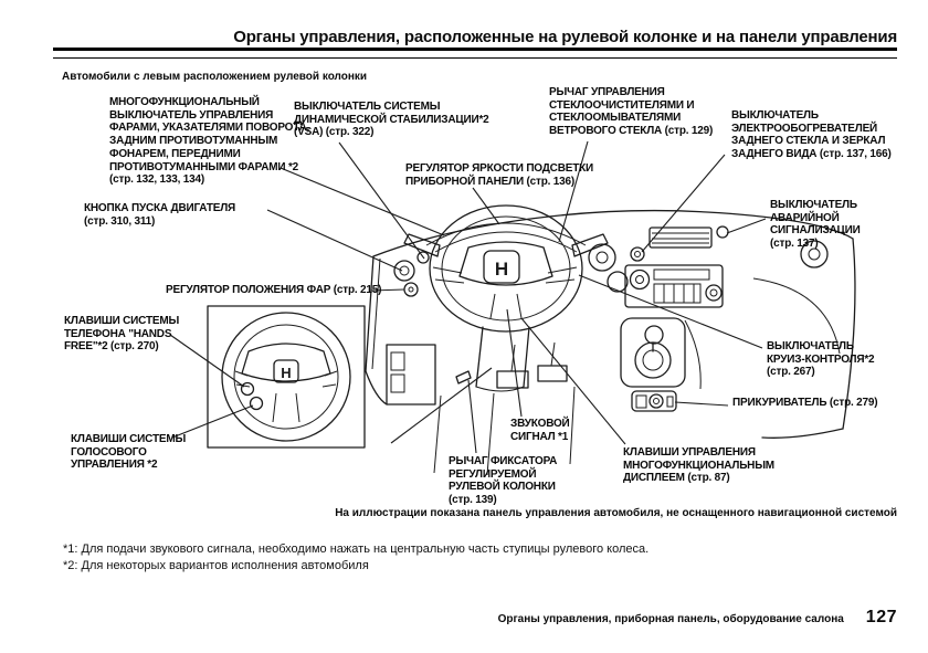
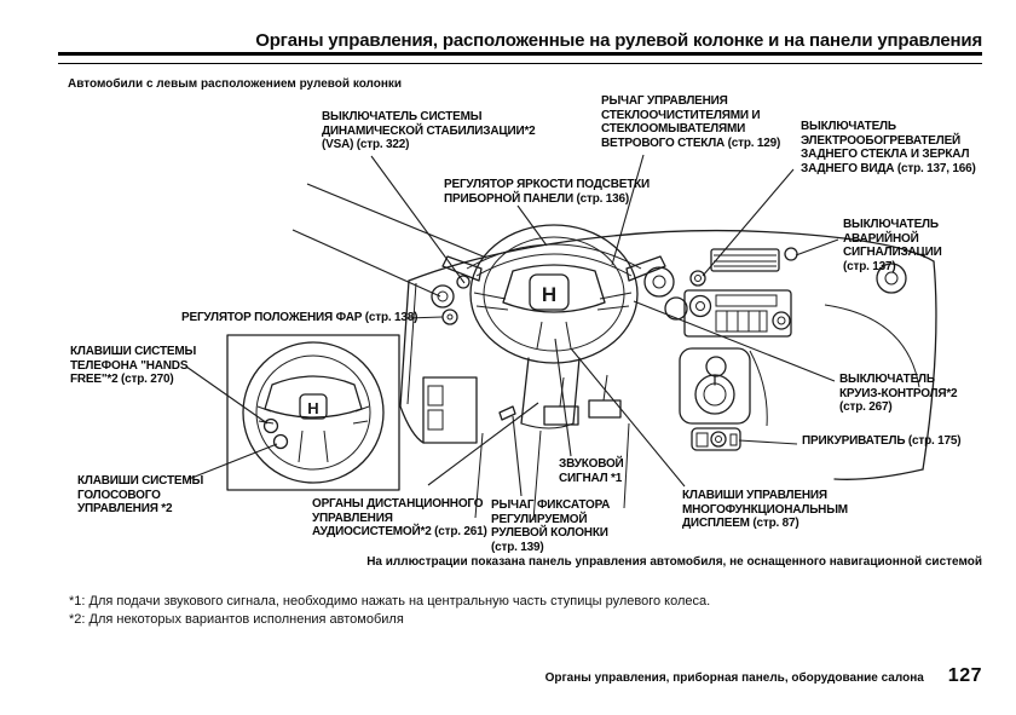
  Органы управления, расположенные на рулевой колонке и на панели управления
  Автомобили с левым расположением рулевой колонки
  H
  H
- МНОГОФУНКЦИОНАЛЬНЫЙ
- ВЫКЛЮЧАТЕЛЬ УПРАВЛЕНИЯ
- ФАРАМИ, УКАЗАТЕЛЯМИ ПОВОРОТА,
- ЗАДНИМ ПРОТИВОТУМАННЫМ
- ФОНАРЕМ, ПЕРЕДНИМИ
- ПРОТИВОТУМАННЫМИ ФАРАМИ *2
- (стр. 132, 133, 134)
- КНОПКА ПУСКА ДВИГАТЕЛЯ
- (стр. 310, 311)
  ВЫКЛЮЧАТЕЛЬ СИСТЕМЫ
  ДИНАМИЧЕСКОЙ СТАБИЛИЗАЦИИ*2
  (VSA) (стр. 322)
  РЕГУЛЯТОР ЯРКОСТИ ПОДСВЕТКИ
  ПРИБОРНОЙ ПАНЕЛИ (стр. 136)
  РЫЧАГ УПРАВЛЕНИЯ
  СТЕКЛООЧИСТИТЕЛЯМИ И
  СТЕКЛООМЫВАТЕЛЯМИ
  ВЕТРОВОГО СТЕКЛА (стр. 129)
  ВЫКЛЮЧАТЕЛЬ
  ЭЛЕКТРООБОГРЕВАТЕЛЕЙ
  ЗАДНЕГО СТЕКЛА И ЗЕРКАЛ
  ЗАДНЕГО ВИДА (стр. 137, 166)
  ВЫКЛЮЧАТЕЛЬ
  АВАРИЙНОЙ
  СИГНАЛИЗАЦИИ
  (стр. 137)
- РЕГУЛЯТОР ПОЛОЖЕНИЯ ФАР (стр. 215)
+ РЕГУЛЯТОР ПОЛОЖЕНИЯ ФАР (стр. 138)
  КЛАВИШИ СИСТЕМЫ
  ТЕЛЕФОНА "HANDS
  FREE"*2 (стр. 270)
  ВЫКЛЮЧАТЕЛЬ
  КРУИЗ-КОНТРОЛЯ*2
  (стр. 267)
- ПРИКУРИВАТЕЛЬ (стр. 279)
+ ПРИКУРИВАТЕЛЬ (стр. 175)
  КЛАВИШИ СИСТЕМЫ
  ГОЛОСОВОГО
  УПРАВЛЕНИЯ *2
+ ОРГАНЫ ДИСТАНЦИОННОГО
+ УПРАВЛЕНИЯ
+ АУДИОСИСТЕМОЙ*2 (стр. 261)
  РЫЧАГ ФИКСАТОРА
  РЕГУЛИРУЕМОЙ
  РУЛЕВОЙ КОЛОНКИ
  (стр. 139)
  ЗВУКОВОЙ
  СИГНАЛ *1
  КЛАВИШИ УПРАВЛЕНИЯ
  МНОГОФУНКЦИОНАЛЬНЫМ
  ДИСПЛЕЕМ (стр. 87)
  На иллюстрации показана панель управления автомобиля, не оснащенного навигационной системой
  *1: Для подачи звукового сигнала, необходимо нажать на центральную часть ступицы рулевого колеса.
  *2: Для некоторых вариантов исполнения автомобиля
  Органы управления, приборная панель, оборудование салона
  127
